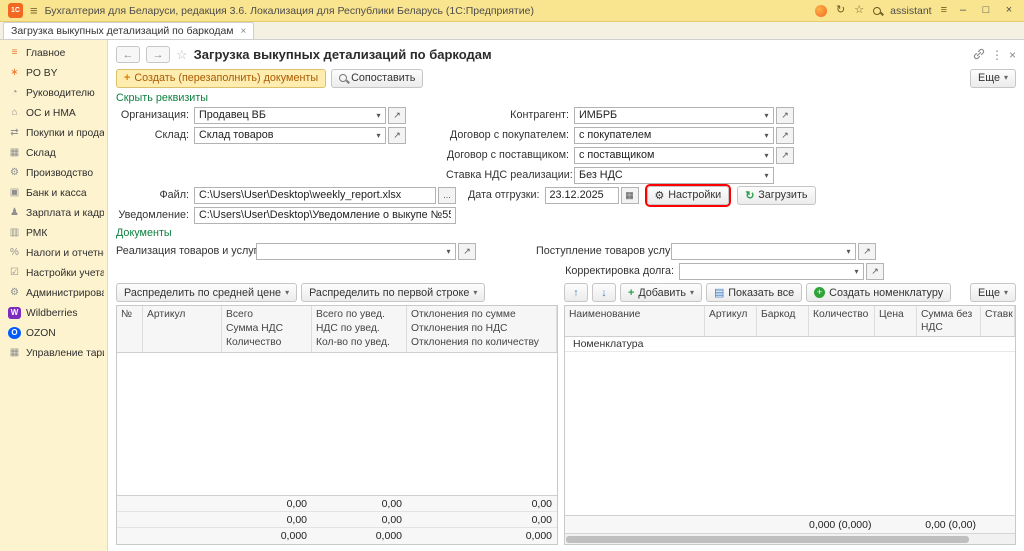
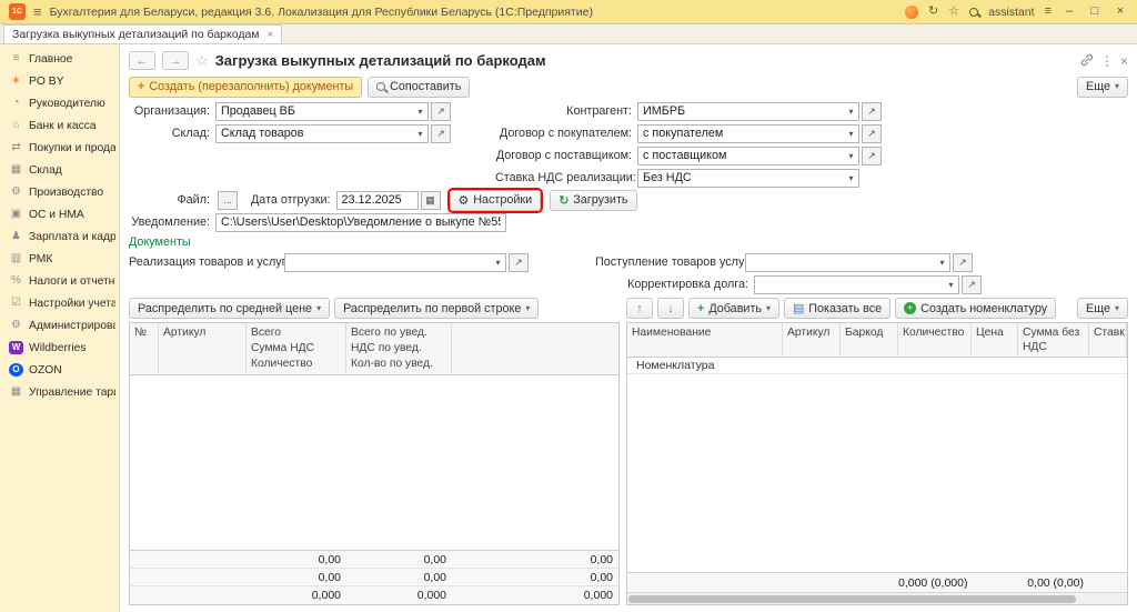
  ≡
  Бухгалтерия для Беларуси, редакция 3.6. Локализация для Республики Беларусь (1С:Предприятие)
  ↻
  ☆
  assistant
  ≡
  –
  □
  ×
  Загрузка выкупных детализаций по баркодам
  ×
  ≡
  Главное
  ∗
  PO BY
  ◔
  Руководителю
  ⌂
- ОС и НМА
+ Банк и касса
  ⇄
  Покупки и прода
  ▦
  Склад
  ⚙
  Производство
  ▣
- Банк и касса
+ ОС и НМА
  ♟
  Зарплата и кадр
  ▥
  РМК
  %
  Налоги и отчетн
  ☑
  Настройки учета
  ⚙
  Администриров
  W
  Wildberries
  O
  OZON
  ▦
  Управление тар
  ←
  →
  ☆
  Загрузка выкупных детализаций по баркодам
  ⋮
  ×
  +
  Создать (перезаполнить) документы
  Сопоставить
  Еще
  ▾
- Скрыть реквизиты
  Организация:
  Продавец ВБ
  ▾
  ↗
  Контрагент:
  ИМБРБ
  ▾
  ↗
  Склад:
  Склад товаров
  ▾
  ↗
  Договор с покупателем:
  с покупателем
  ▾
  ↗
  Договор с поставщиком:
  с поставщиком
  ▾
  ↗
  Ставка НДС реализации:
  Без НДС
  ▾
  Файл:
- C:\Users\User\Desktop\weekly_report.xlsx
  ...
  Дата отгрузки:
  23.12.2025
  ▦
  ⚙
  Настройки
  ↻
  Загрузить
  Уведомление:
  C:\Users\User\Desktop\Уведомление о выкупе №5
  Документы
  Реализация товаров и услу
  ▾
  ↗
  Поступление товаров услу
  ▾
  ↗
  Корректировка долга:
  ▾
  ↗
  Распределить по средней цене
  ▾
  Распределить по первой строке
  ▾
  №
  Артикул
  Всего
  Сумма НДС
  Количество
  Всего по увед.
  НДС по увед.
  Кол-во по увед.
- Отклонения по сумме
- Отклонения по НДС
- Отклонения по количеству
  0,00
  0,00
  0,00
  0,00
  0,00
  0,00
  0,000
  0,000
  0,000
  ↑
  ↓
  +
  Добавить
  ▾
  ▤
  Показать все
  +
  Создать номенклатуру
  Еще
  ▾
  Наименование
  Артикул
  Баркод
  Количество
  Цена
  Сумма без НДС
  Ставк
  Номенклатура
  0,000 (0,000)
  0,00 (0,00)
